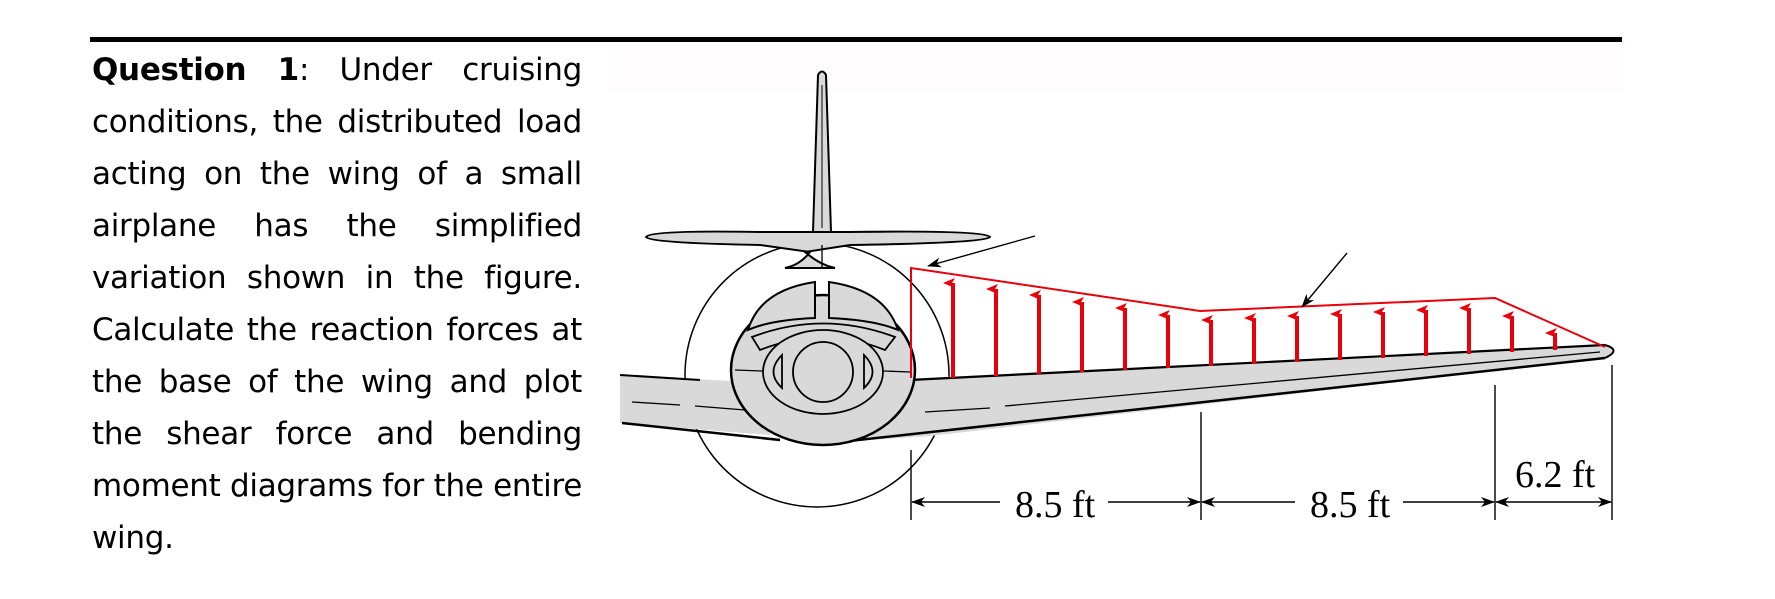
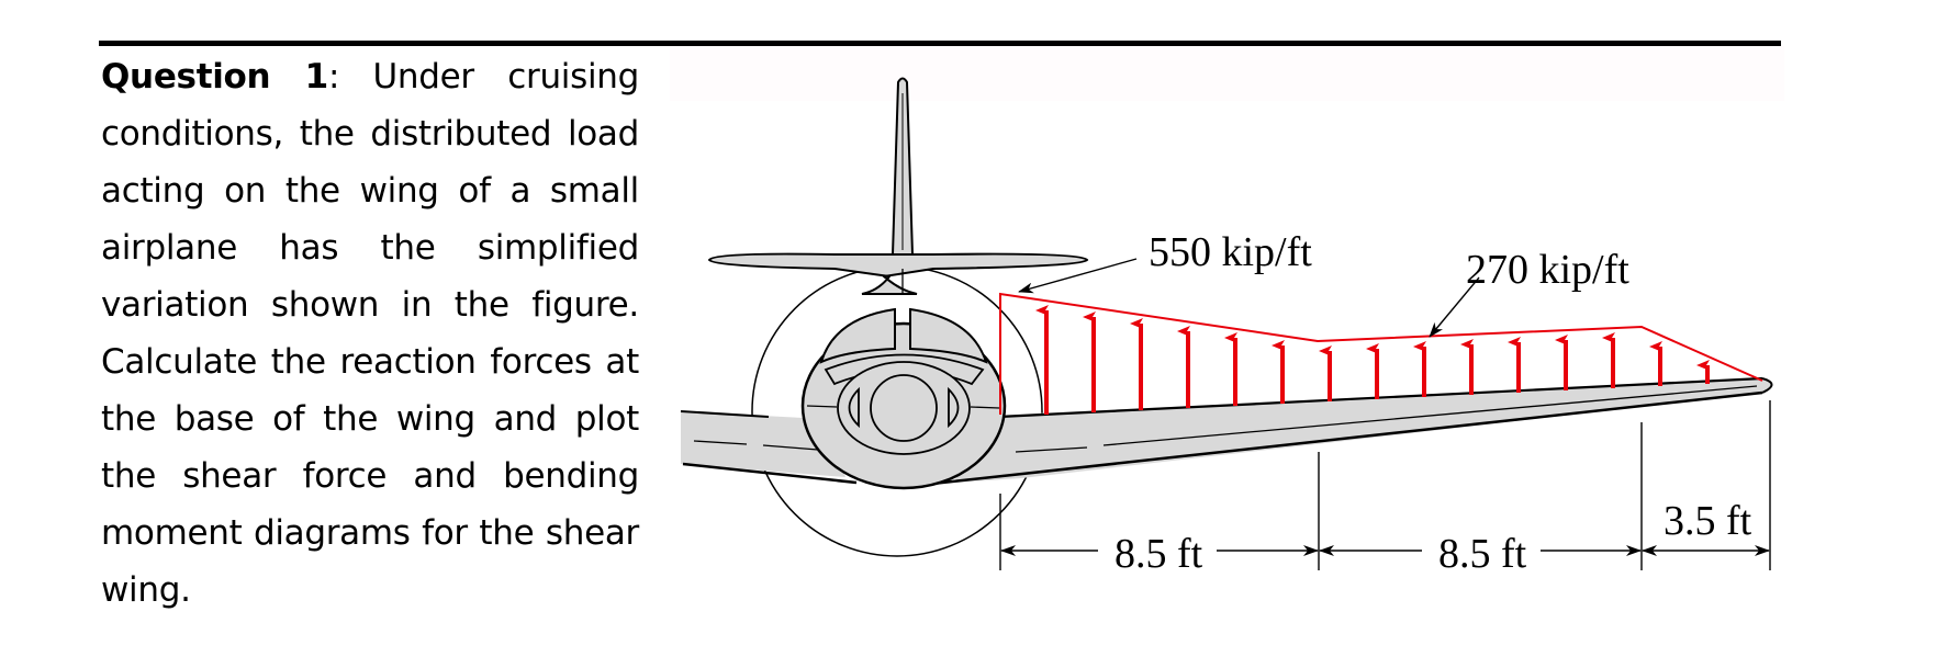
- Question 1: Under cruising conditions, the distributed load acting on the wing of a small airplane has the simplified variation shown in the figure. Calculate the reaction forces at the base of the wing and plot the shear force and bending moment diagrams for the entire wing.
+ Question 1: Under cruising conditions, the distributed load acting on the wing of a small airplane has the simplified variation shown in the figure. Calculate the reaction forces at the base of the wing and plot the shear force and bending moment diagrams for the shear wing.
+ 550 kip/ft
+ 270 kip/ft
  8.5 ft
  8.5 ft
- 6.2 ft
+ 3.5 ft
